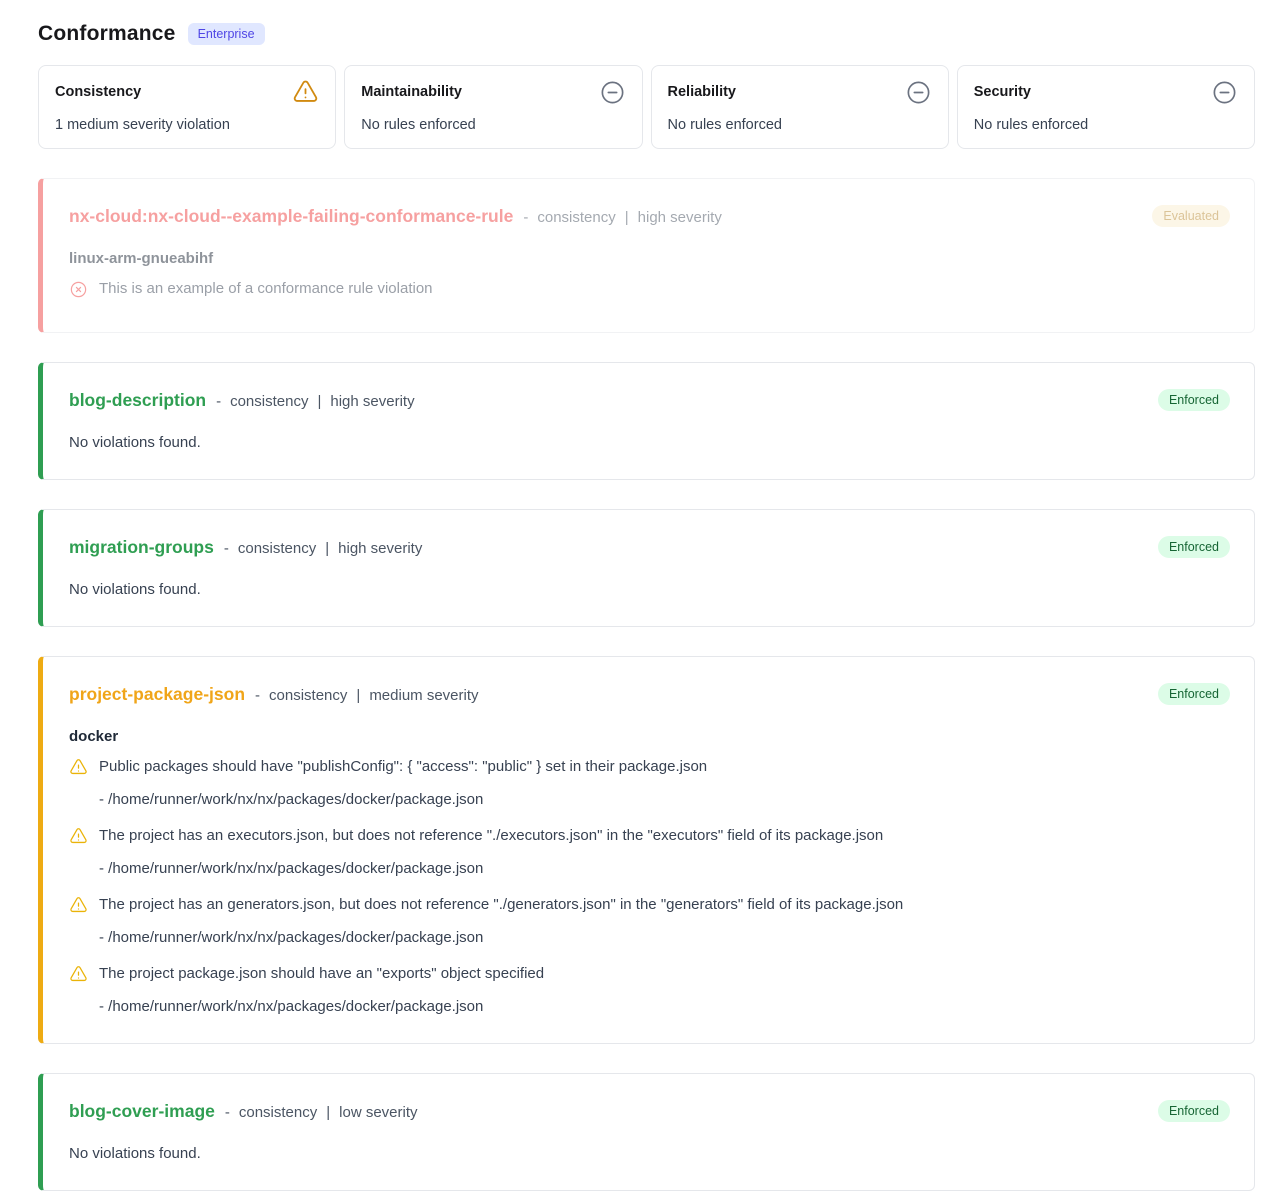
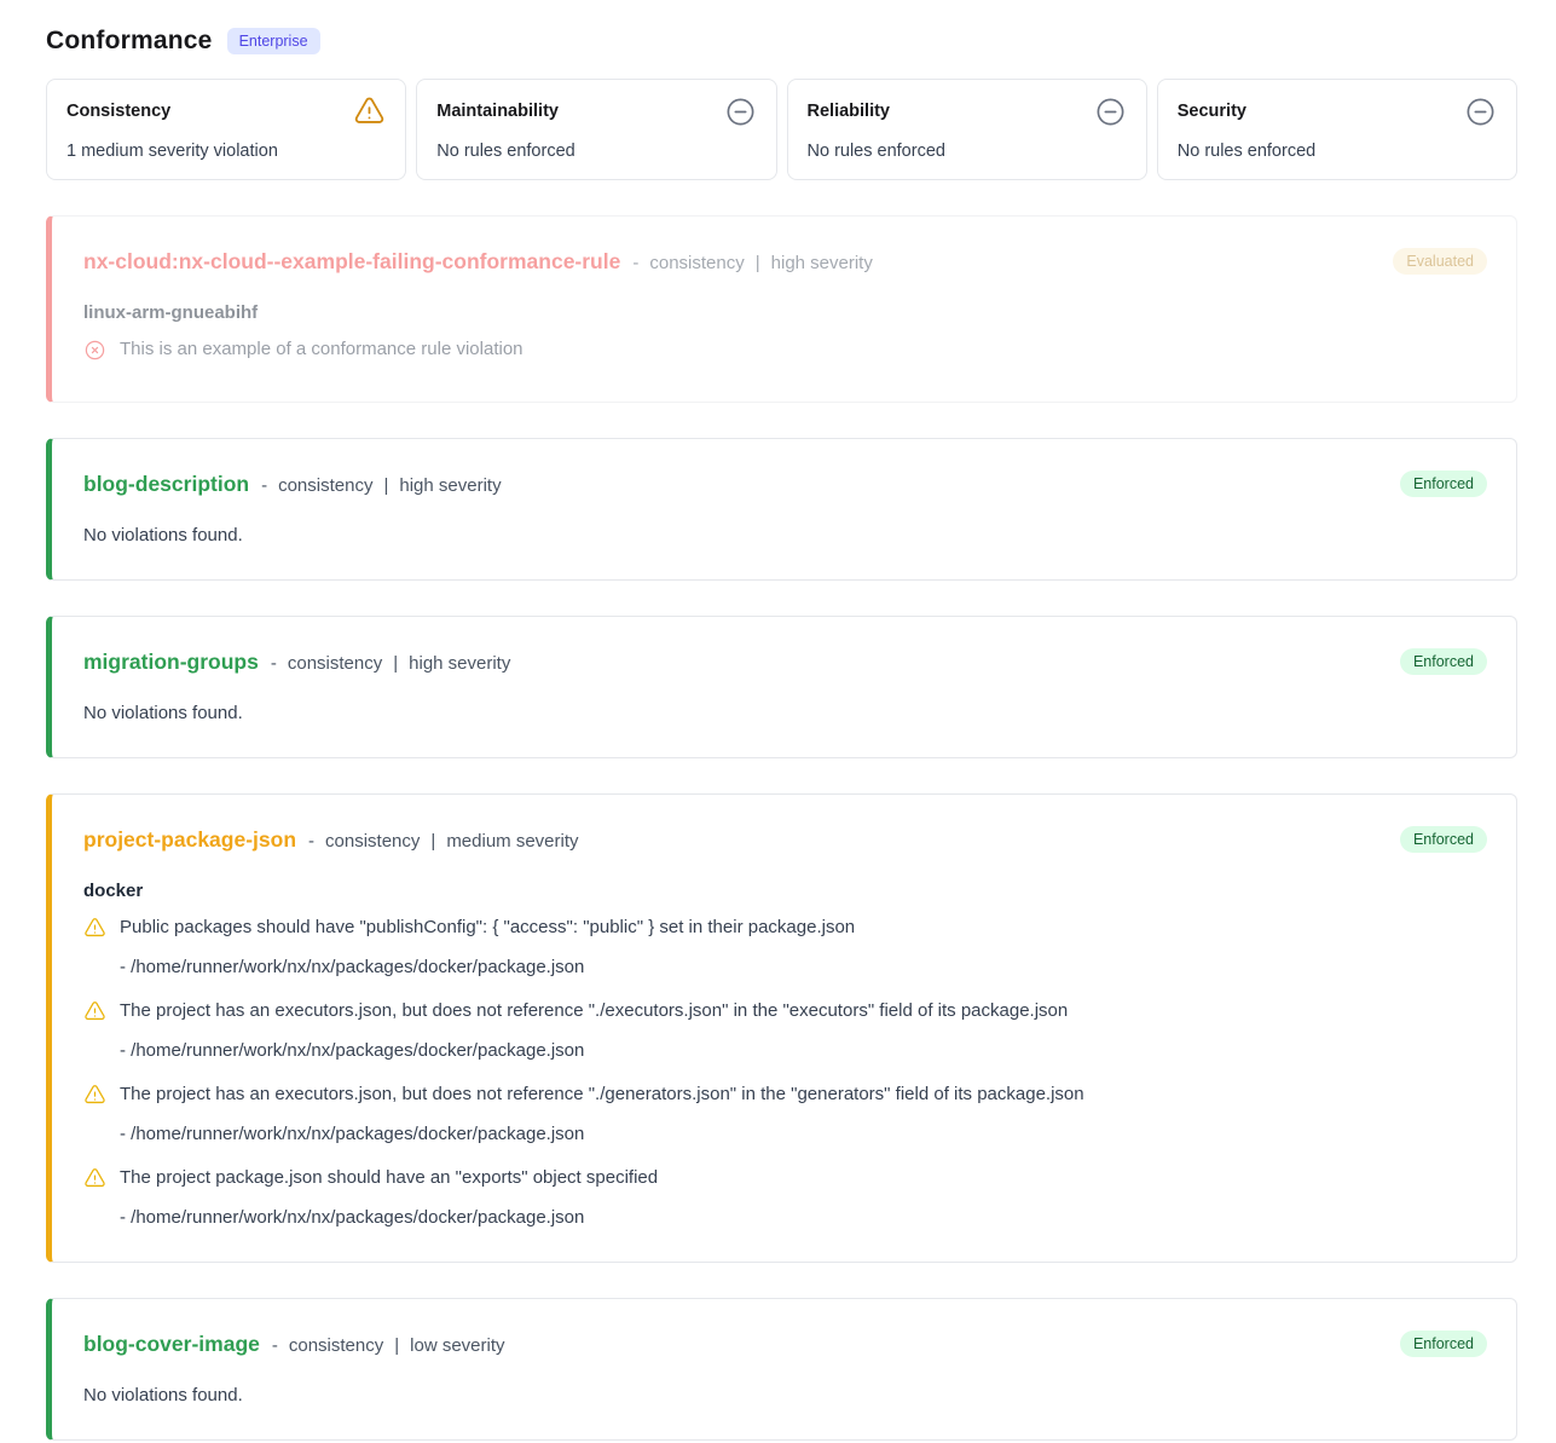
  Conformance
  Enterprise
  Consistency
  1 medium severity violation
  Maintainability
  No rules enforced
  Reliability
  No rules enforced
  Security
  No rules enforced
  nx-cloud:nx-cloud--example-failing-conformance-rule
  -
  consistency
  |
  high severity
  Evaluated
  linux-arm-gnueabihf
  This is an example of a conformance rule violation
  blog-description
  -
  consistency
  |
  high severity
  Enforced
  No violations found.
  migration-groups
  -
  consistency
  |
  high severity
  Enforced
  No violations found.
  project-package-json
  -
  consistency
  |
  medium severity
  Enforced
  docker
  Public packages should have "publishConfig": { "access": "public" } set in their package.json
  - /home/runner/work/nx/nx/packages/docker/package.json
  The project has an executors.json, but does not reference "./executors.json" in the "executors" field of its package.json
  - /home/runner/work/nx/nx/packages/docker/package.json
- The project has an generators.json, but does not reference "./generators.json" in the "generators" field of its package.json
+ The project has an executors.json, but does not reference "./generators.json" in the "generators" field of its package.json
  - /home/runner/work/nx/nx/packages/docker/package.json
  The project package.json should have an "exports" object specified
  - /home/runner/work/nx/nx/packages/docker/package.json
  blog-cover-image
  -
  consistency
  |
  low severity
  Enforced
  No violations found.
